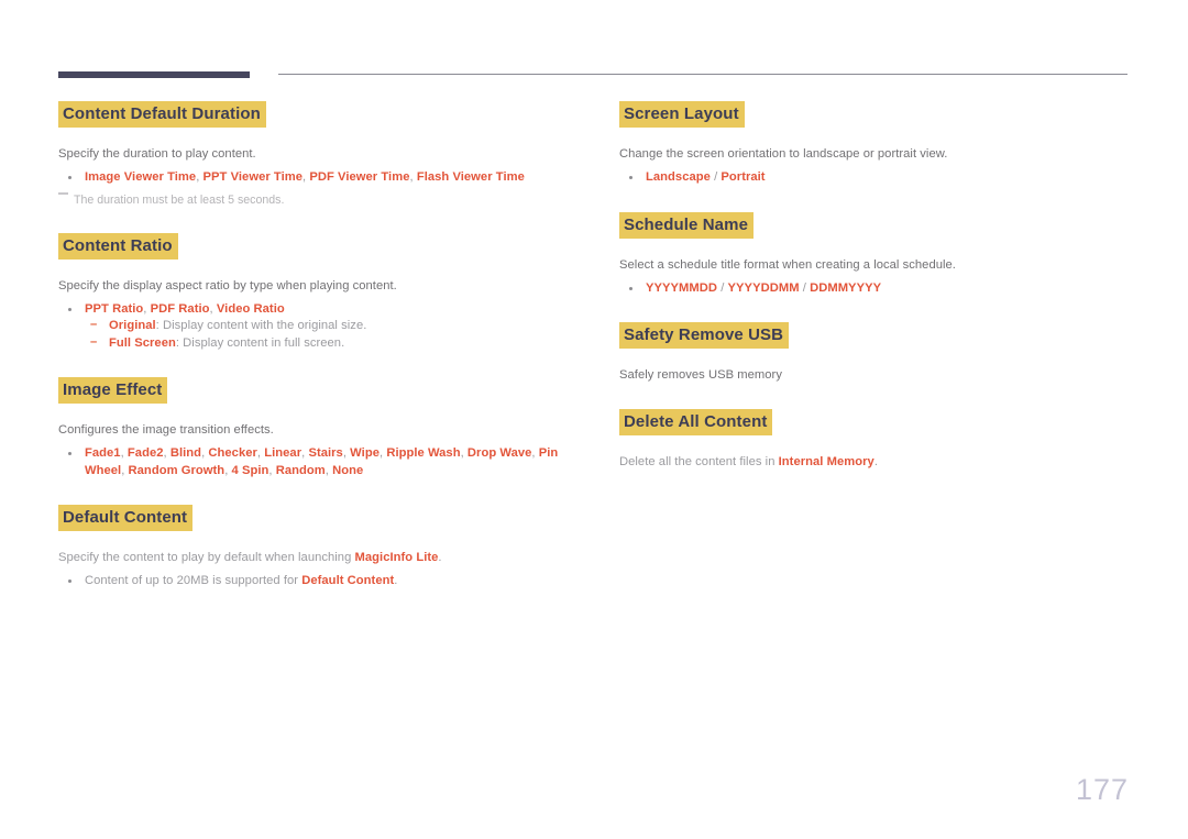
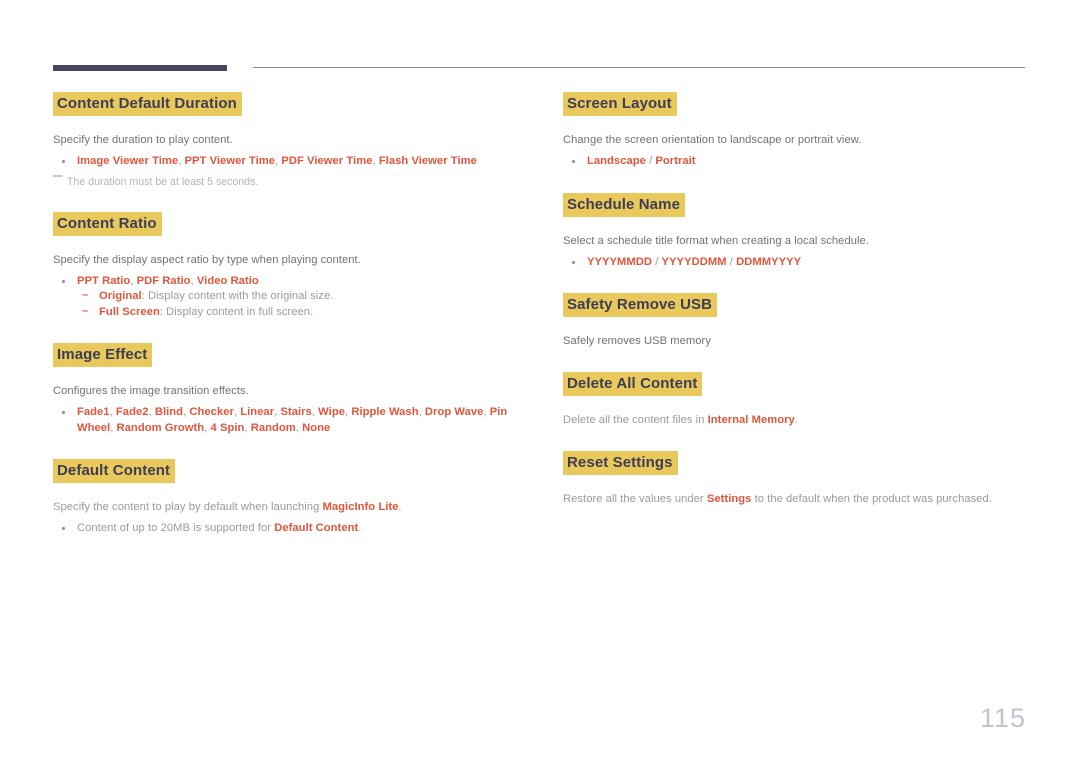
  Content Default Duration
  Specify the duration to play content.
  Image Viewer Time, PPT Viewer Time, PDF Viewer Time, Flash Viewer Time
  The duration must be at least 5 seconds.
  Content Ratio
  Specify the display aspect ratio by type when playing content.
  PPT Ratio, PDF Ratio, Video Ratio
  –
  Original: Display content with the original size.
  –
  Full Screen: Display content in full screen.
  Image Effect
  Configures the image transition effects.
  Fade1, Fade2, Blind, Checker, Linear, Stairs, Wipe, Ripple Wash, Drop Wave, Pin Wheel, Random Growth, 4 Spin, Random, None
  Default Content
  Specify the content to play by default when launching MagicInfo Lite.
  Content of up to 20MB is supported for Default Content.
  Screen Layout
  Change the screen orientation to landscape or portrait view.
  Landscape / Portrait
  Schedule Name
  Select a schedule title format when creating a local schedule.
  YYYYMMDD / YYYYDDMM / DDMMYYYY
  Safety Remove USB
  Safely removes USB memory
  Delete All Content
  Delete all the content files in Internal Memory.
+ Reset Settings
+ Restore all the values under Settings to the default when the product was purchased.
- 177
+ 115
